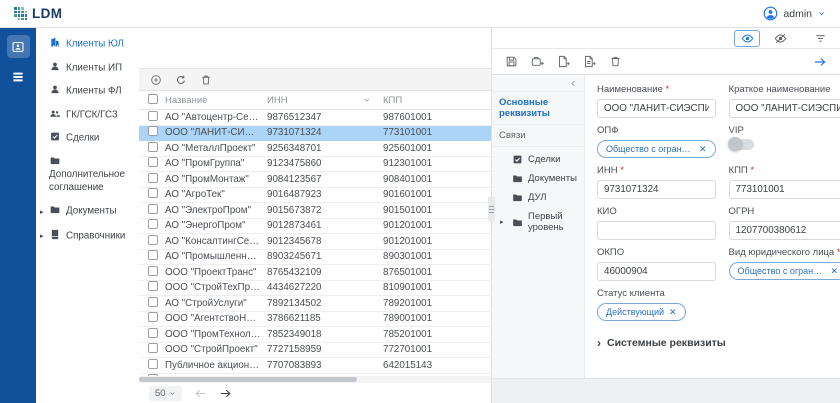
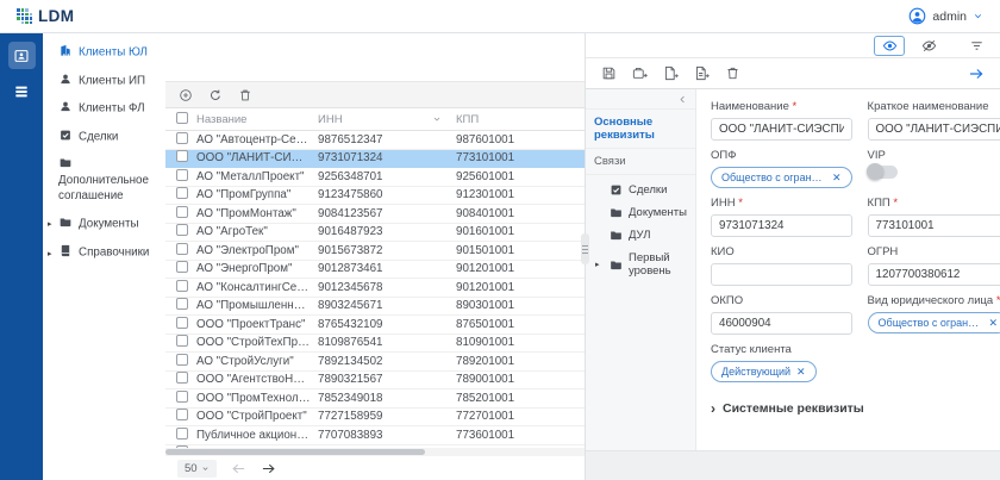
  LDM
  admin
  Клиенты ЮЛ
  Клиенты ИП
  Клиенты ФЛ
- ГК/ГСК/ГСЗ
  Сделки
  Дополнительное соглашение
  Документы
  Справочники
  Название
  ИНН
  КПП
  АО "Автоцентр-Серви
  9876512347
  987601001
  ООО "ЛАНИТ-СИЭСП
  9731071324
  773101001
  АО "МеталлПроект"
  9256348701
  925601001
  АО "ПромГруппа"
  9123475860
  912301001
  АО "ПромМонтаж"
  9084123567
  908401001
  АО "АгроТек"
  9016487923
  901601001
  АО "ЭлектроПром"
  9015673872
  901501001
  АО "ЭнергоПром"
  9012873461
  901201001
  АО "КонсалтингСерви
  9012345678
  901201001
  8903245671
  890301001
  ООО "ПроектТранс"
  8765432109
  876501001
  ООО "СтройТехПром"
- 4434627220
+ 8109876541
  810901001
  АО "СтройУслуги"
  7892134502
  789201001
- 3786621185
+ 7890321567
  789001001
  ООО "ПромТехнологи
  7852349018
  785201001
  ООО "СтройПроект"
  7727158959
  772701001
  7707083893
- 642015143
+ 773601001
  50
  Основные реквизиты
  Связи
  Сделки
  Документы
  ДУЛ
  Первый уровень
  Наименование *
  ООО "ЛАНИТ-СИЭСПИ
  Краткое наименование
  ООО "ЛАНИТ-СИЭСПИ
  ОПФ
  Общество с ограниче
  ✕
  VIP
  ИНН *
  9731071324
  КПП *
  773101001
  КИО
  ОГРН
  1207700380612
  ОКПО
  46000904
  Вид юридического лица *
  Общество с ограниче
  ✕
  Статус клиента
  Действующий
  ✕
  ›
  Системные реквизиты
